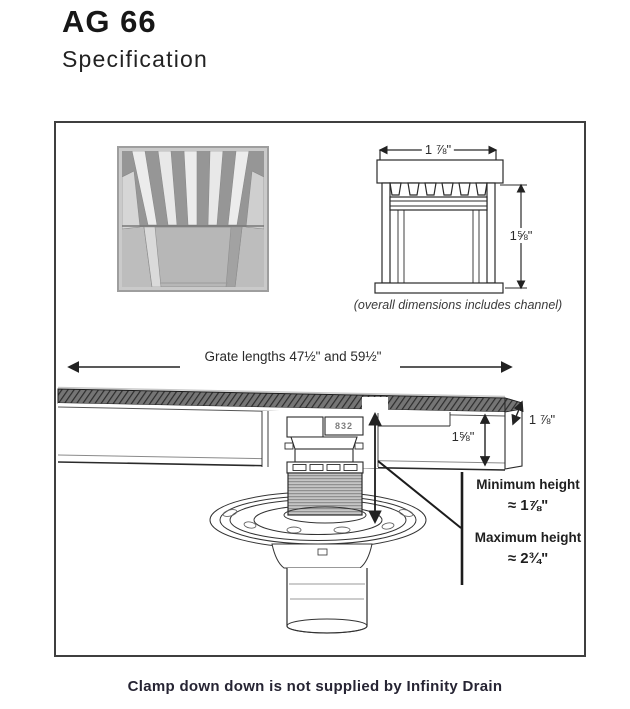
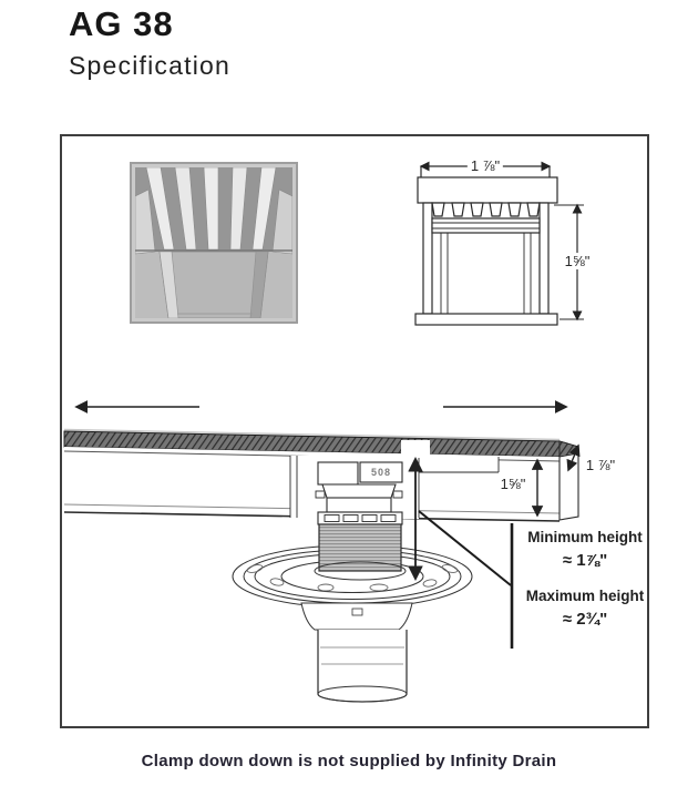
- AG 66
+ AG 38
  Specification
  1 ⅞"
  1⅝"
- (overall dimensions includes channel)
- Grate lengths 47½" and 59½"
- 832
+ 508
  1⅝"
  1 ⅞"
  Minimum height
  ≈ 1⅞"
  Maximum height
  ≈ 2¾"
  Clamp down down is not supplied by Infinity Drain
